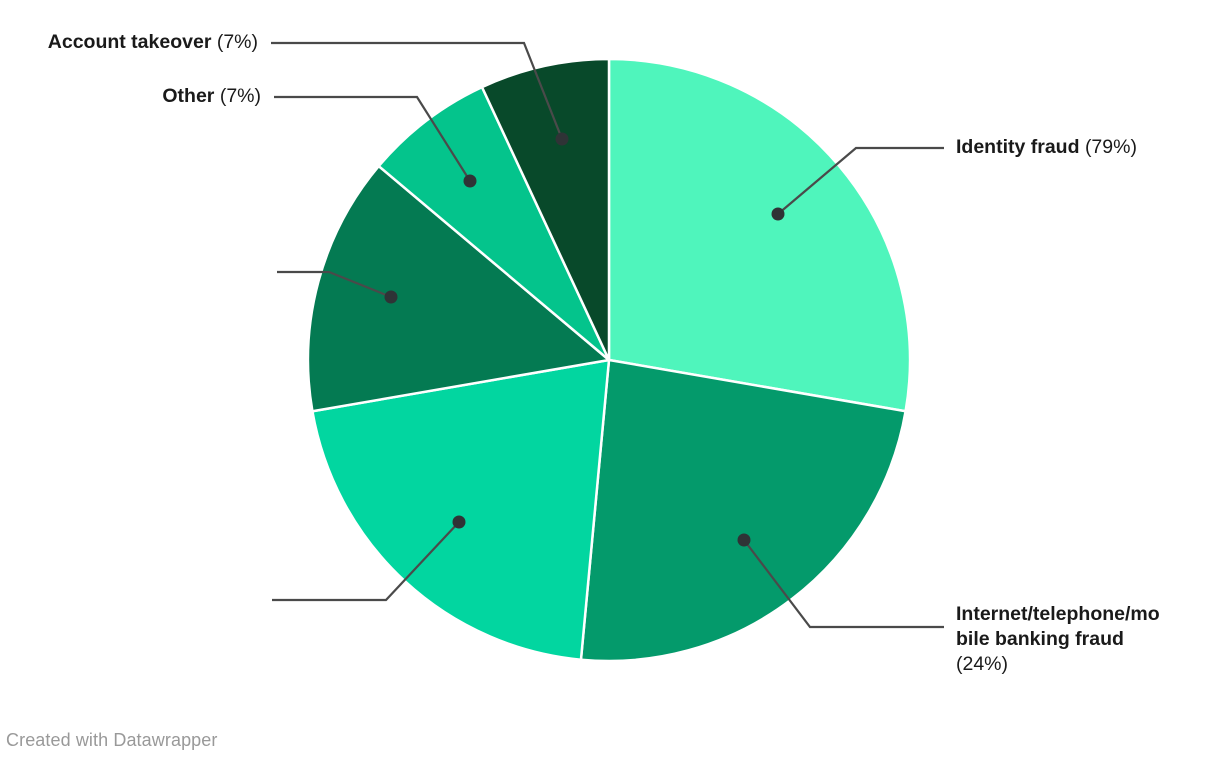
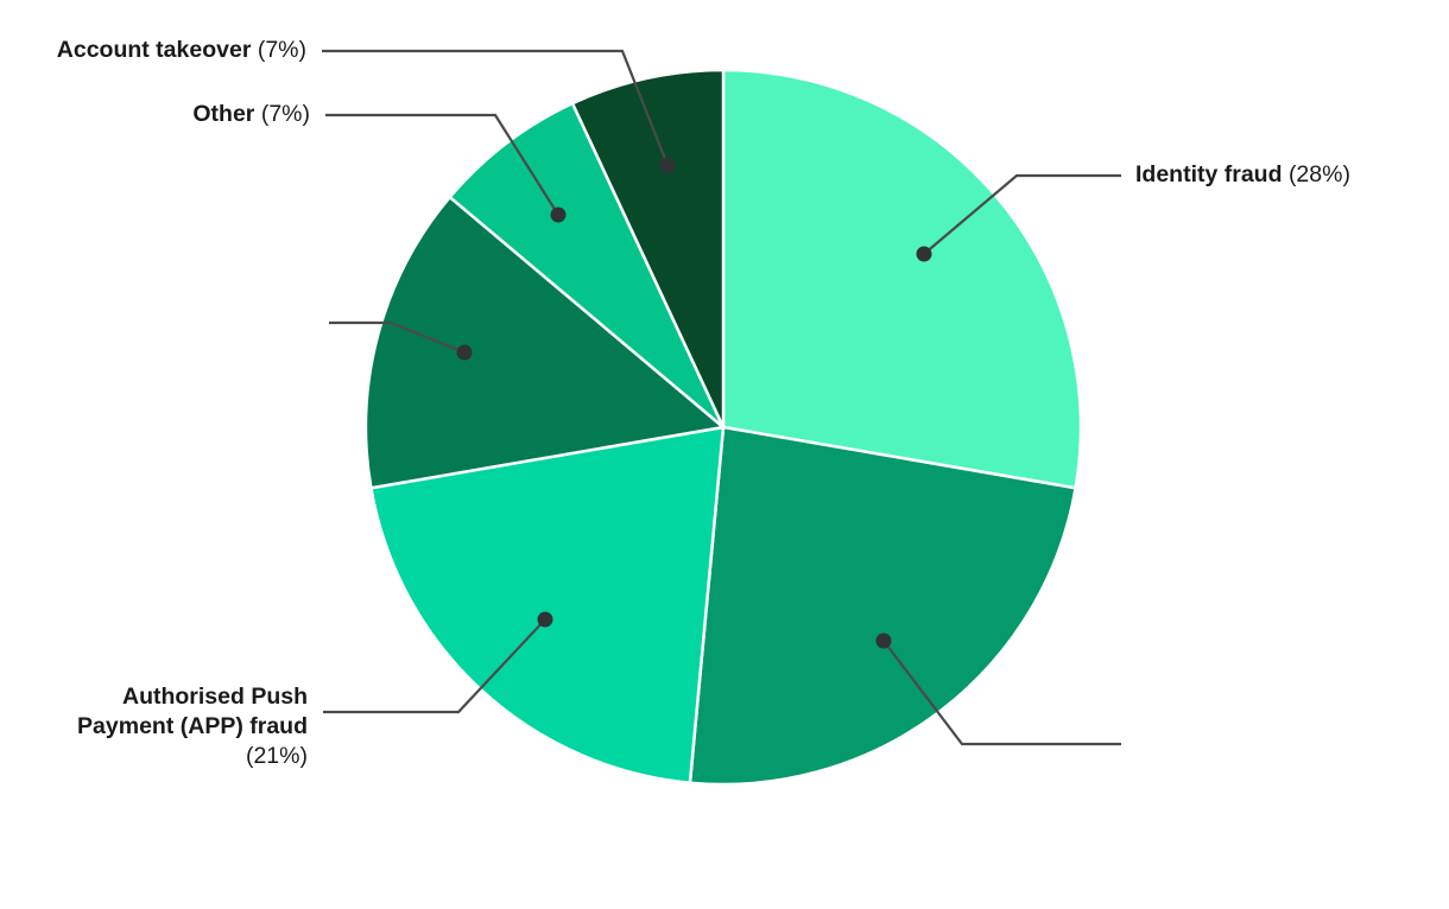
  Account takeover (7%)
  Other (7%)
+ Authorised Push
+ Payment (APP) fraud
+ (21%)
- Identity fraud (79%)
+ Identity fraud (28%)
- Internet/telephone/mo
- bile banking fraud
- (24%)
- Created with Datawrapper
